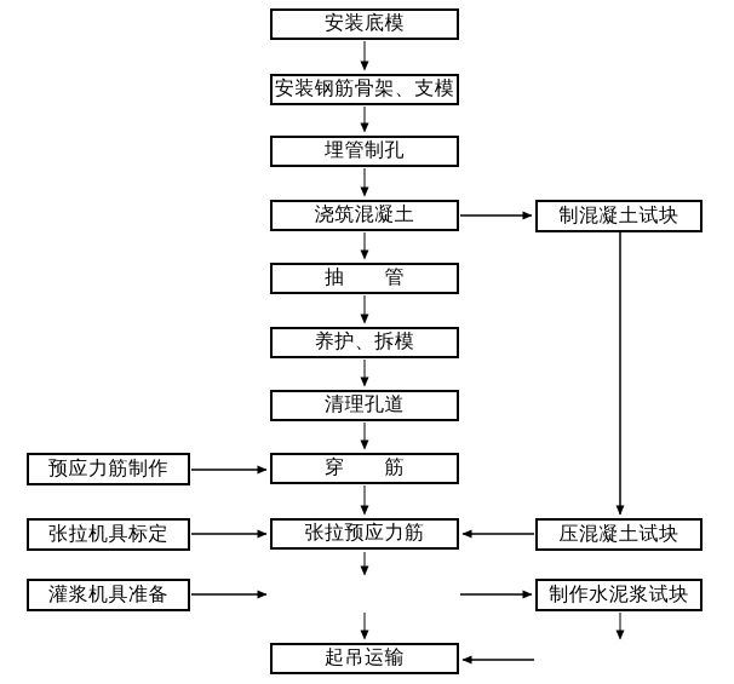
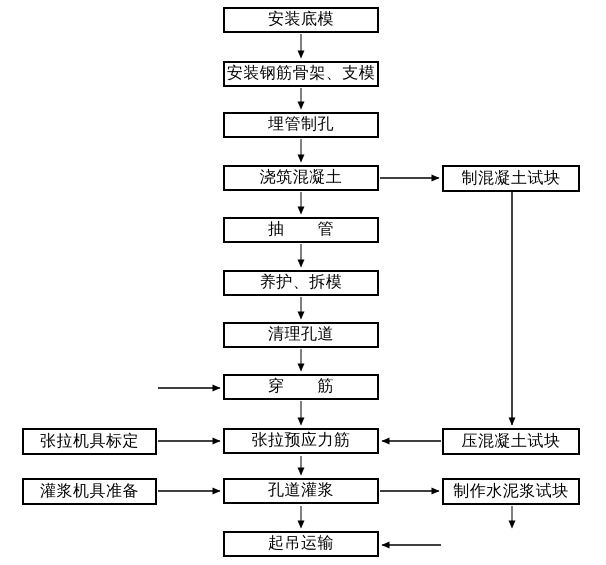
  安装底模
  安装钢筋骨架、支模
  埋管制孔
  浇筑混凝土
  抽 管
  养护、拆模
  清理孔道
  穿 筋
  张拉预应力筋
+ 孔道灌浆
  起吊运输
- 预应力筋制作
  张拉机具标定
  灌浆机具准备
  制混凝土试块
  压混凝土试块
  制作水泥浆试块
